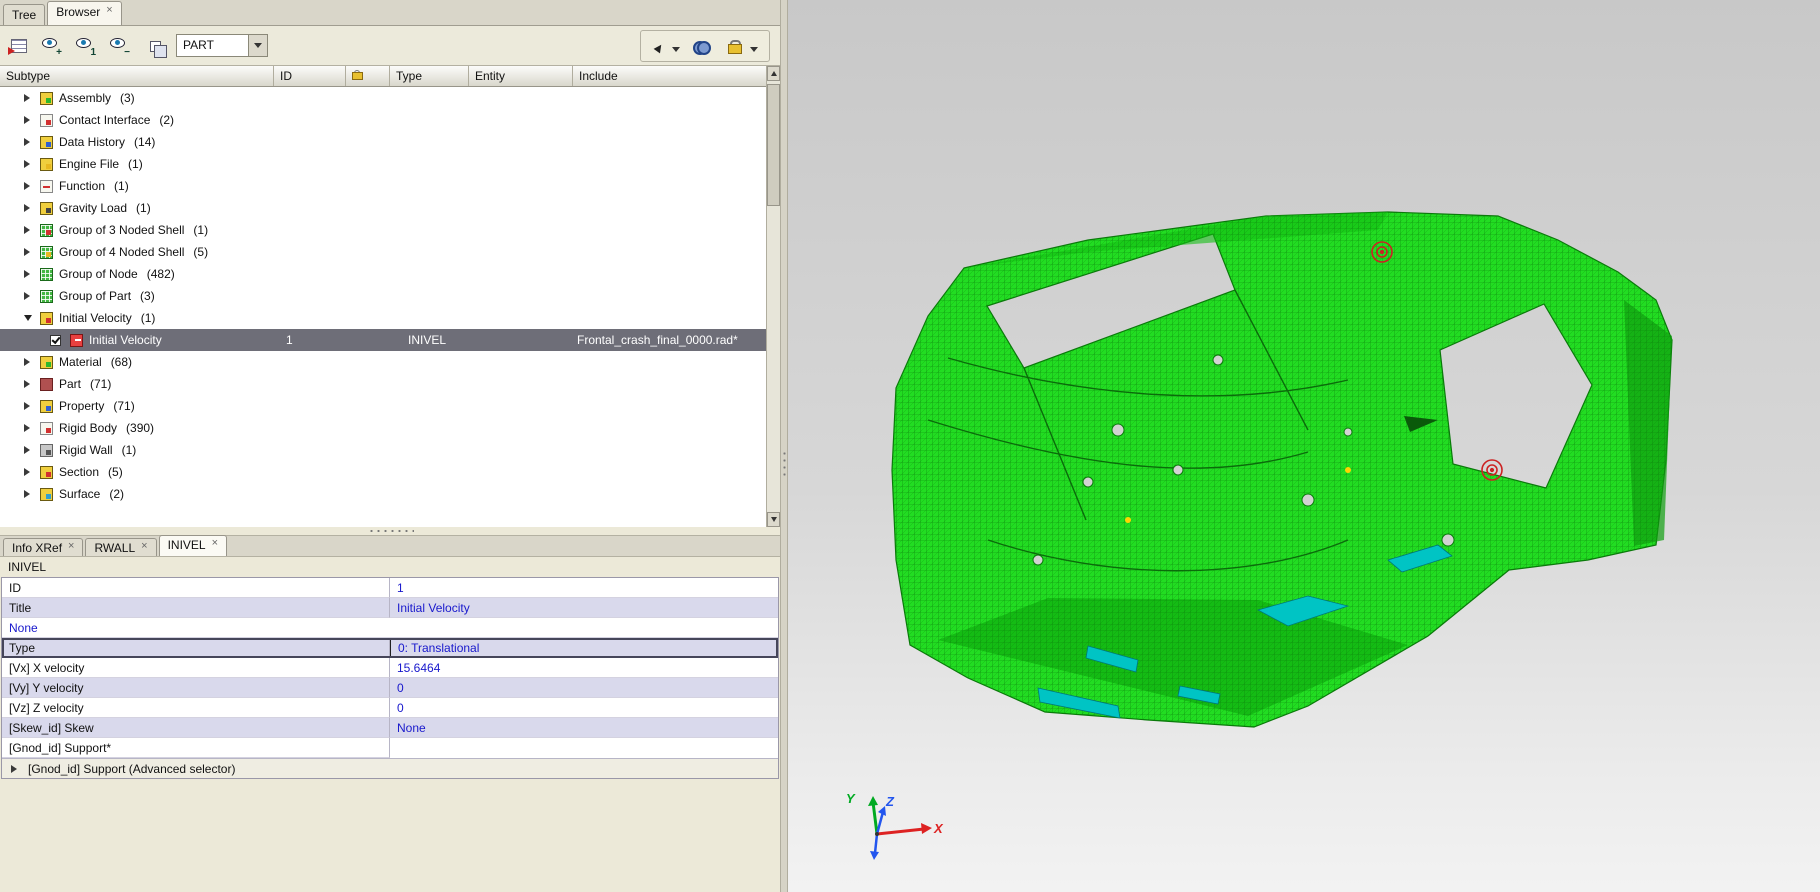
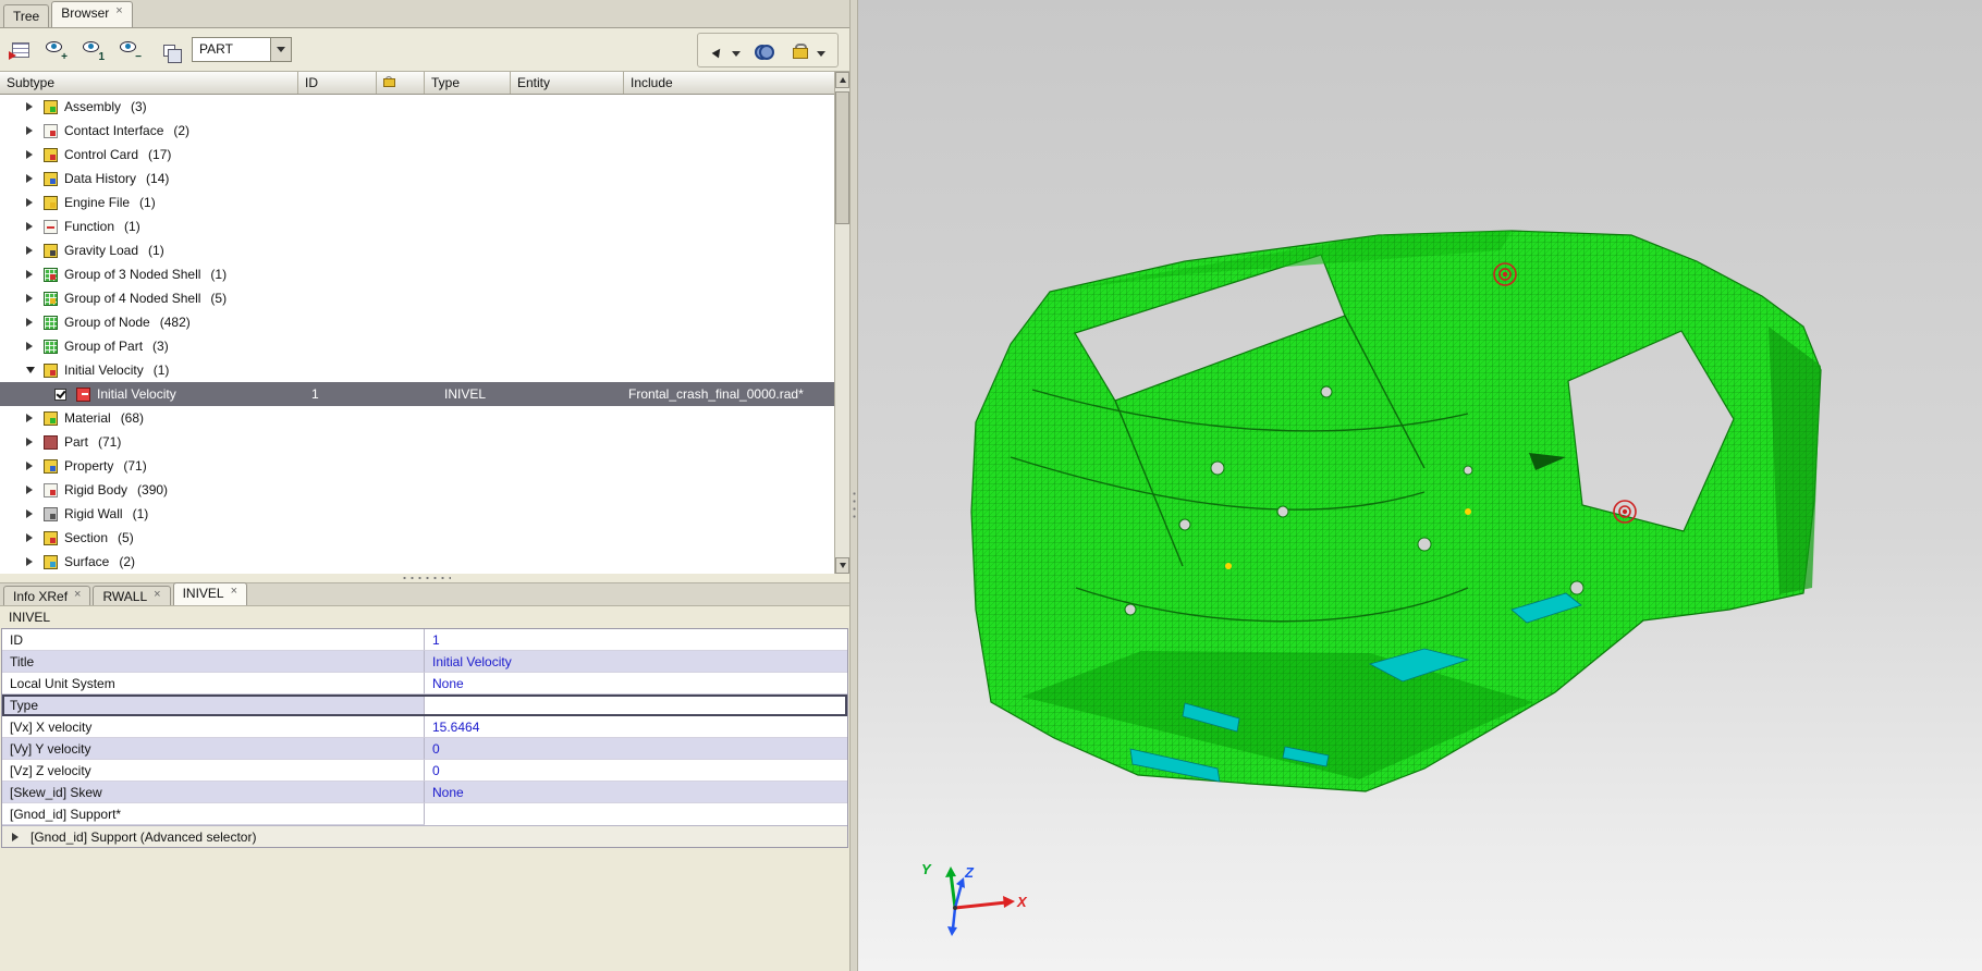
  Tree
  Browser
  ×
  +
  1
  −
  PART
  Subtype
  ID
  Type
  Entity
  Include
  Assembly
  (3)
  Contact Interface
  (2)
+ Control Card
+ (17)
  Data History
  (14)
  Engine File
  (1)
  Function
  (1)
  Gravity Load
  (1)
  Group of 3 Noded Shell
  (1)
  Group of 4 Noded Shell
  (5)
  Group of Node
  (482)
  Group of Part
  (3)
  Initial Velocity
  (1)
  Initial Velocity
  1
  INIVEL
  Frontal_crash_final_0000.rad*
  Material
  (68)
  Part
  (71)
  Property
  (71)
  Rigid Body
  (390)
  Rigid Wall
  (1)
  Section
  (5)
  Surface
  (2)
  Info XRef
  ×
  RWALL
  ×
  INIVEL
  ×
  INIVEL
  ID
  1
  Title
  Initial Velocity
+ Local Unit System
  None
  Type
- 0: Translational
  [Vx] X velocity
  15.6464
  [Vy] Y velocity
  0
  [Vz] Z velocity
  0
  [Skew_id] Skew
  None
  [Gnod_id] Support*
  [Gnod_id] Support (Advanced selector)
  Y
  Z
  X
